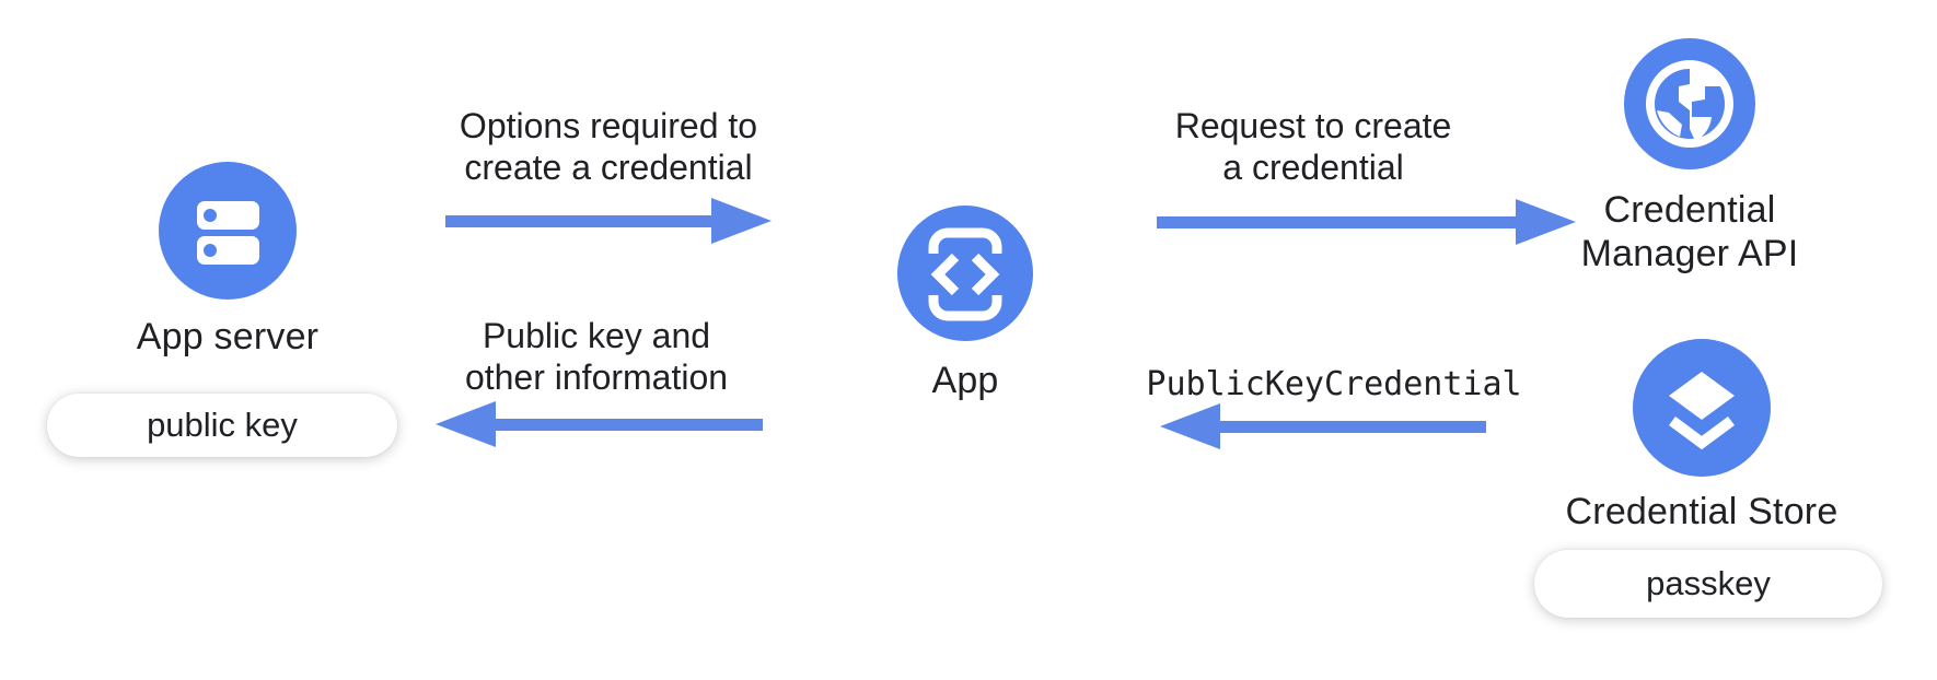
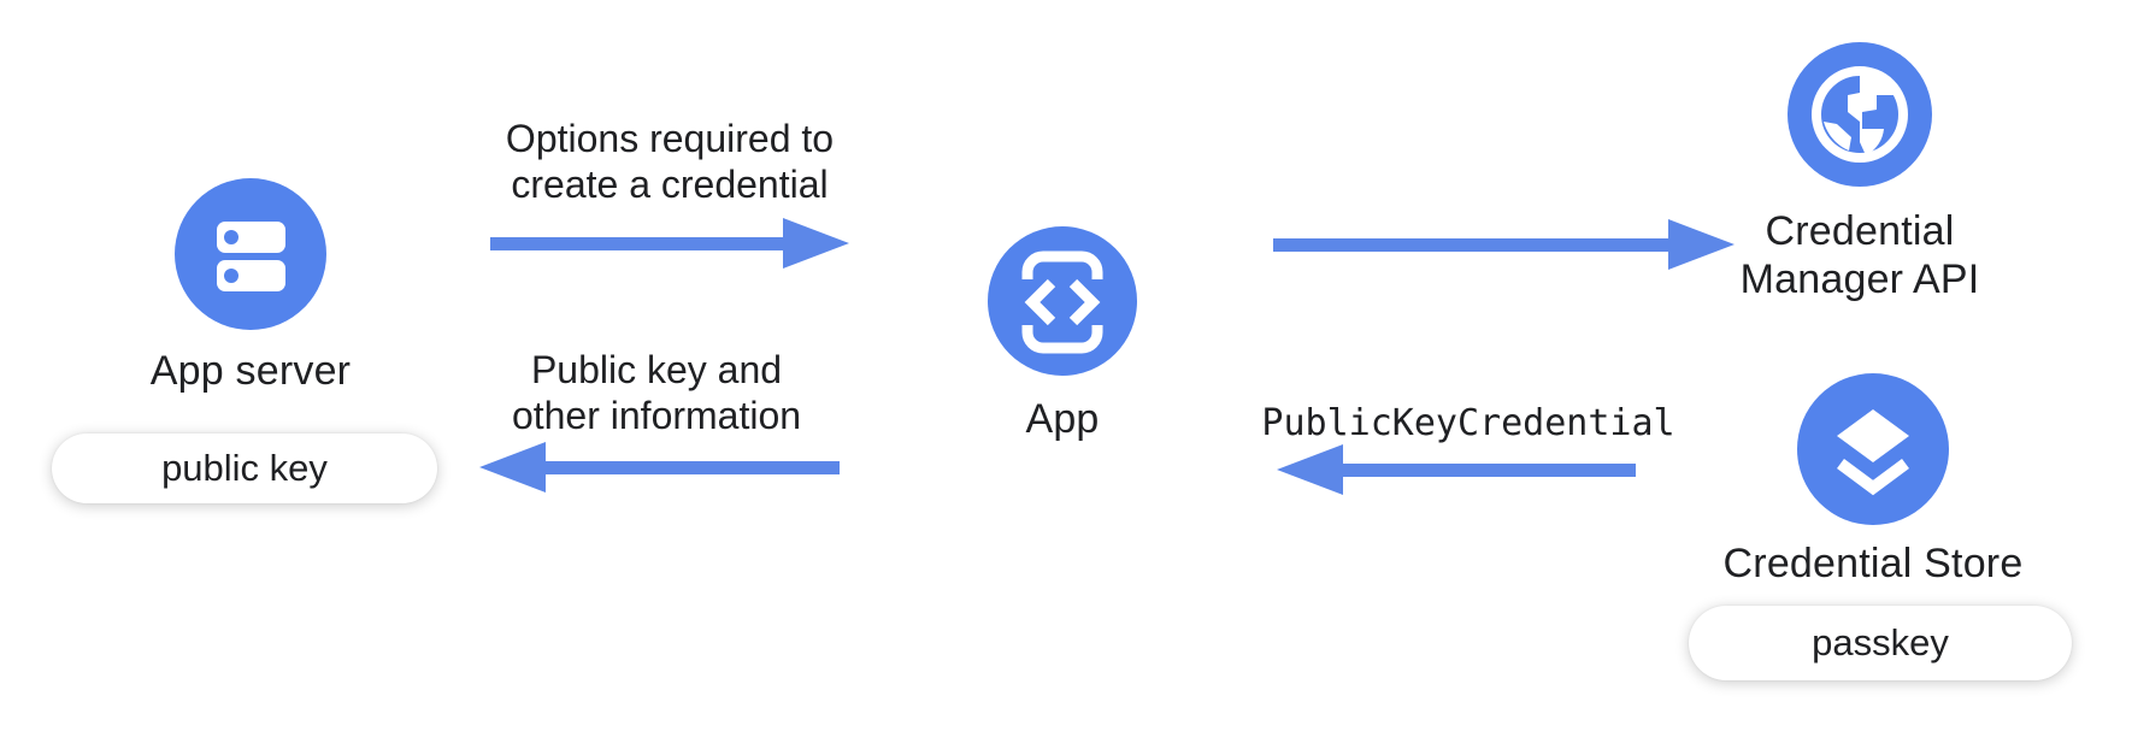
  App server
  public key
  Options required to
  create a credential
  App
- Request to create
- a credential
  Credential
  Manager API
  PublicKeyCredential
  Public key and
  other information
  Credential Store
  passkey
